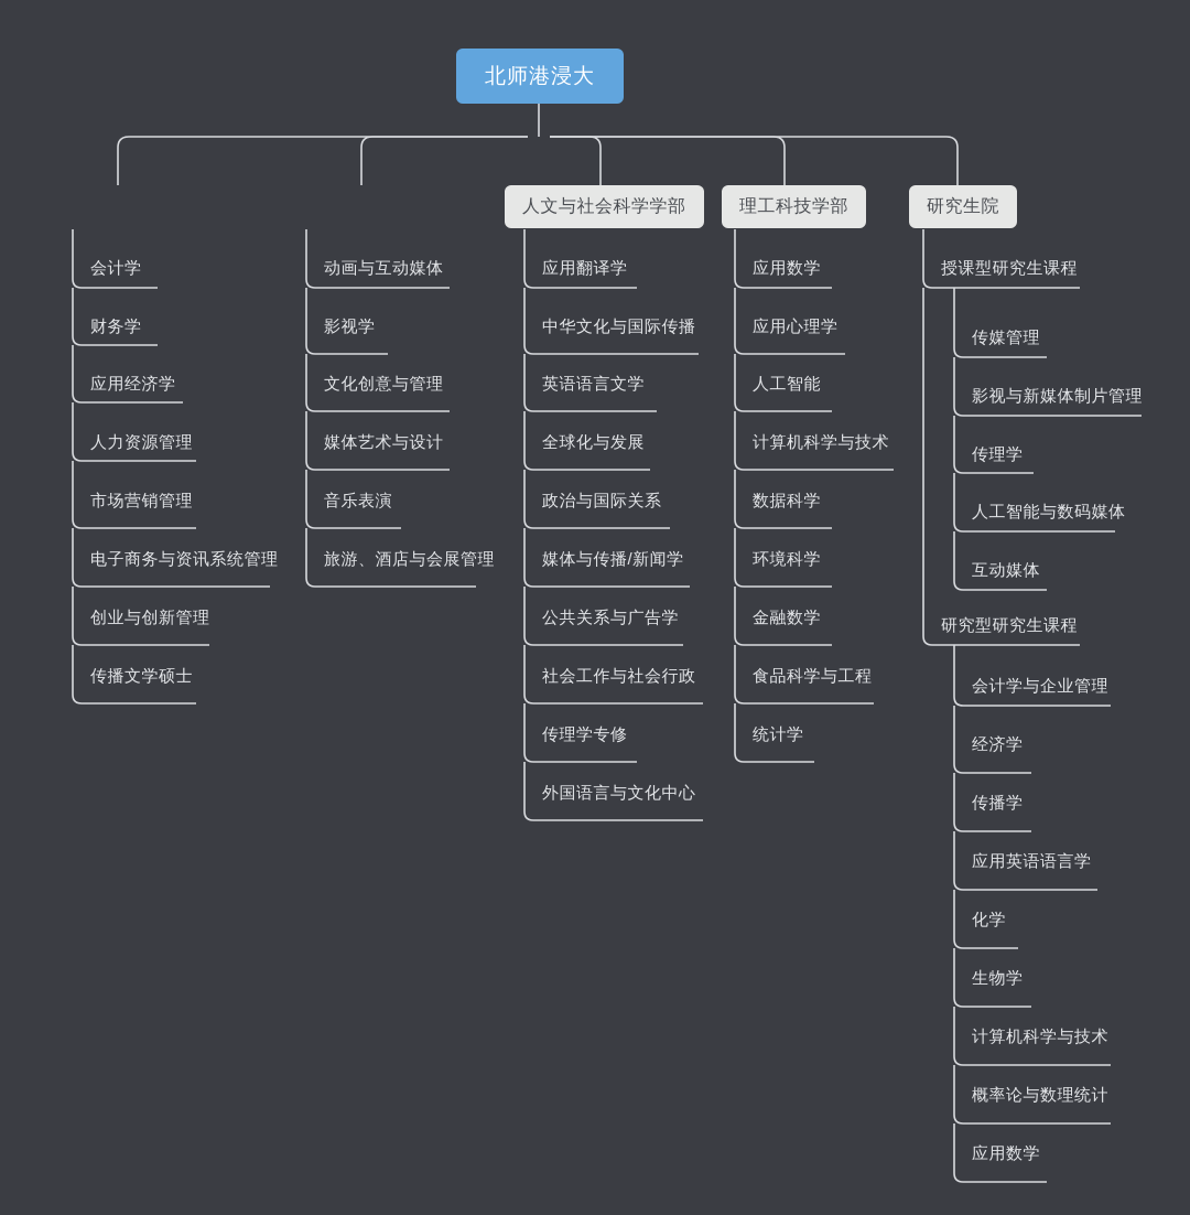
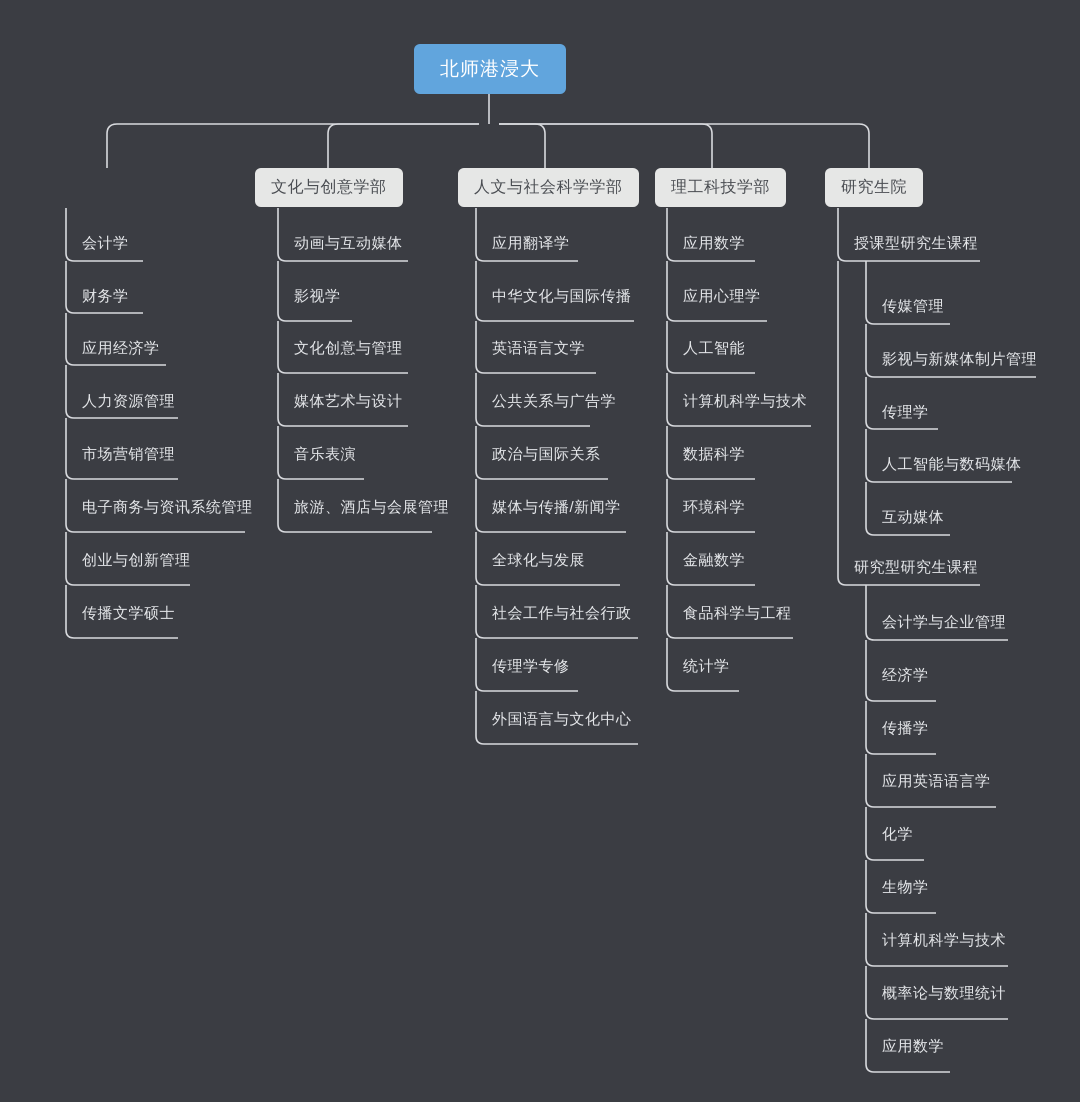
  北师港浸大
+ 文化与创意学部
  人文与社会科学学部
  理工科技学部
  研究生院
  会计学
  财务学
  应用经济学
  人力资源管理
  市场营销管理
  电子商务与资讯系统管理
  创业与创新管理
  传播文学硕士
  动画与互动媒体
  影视学
  文化创意与管理
  媒体艺术与设计
  音乐表演
  旅游、酒店与会展管理
  应用翻译学
  中华文化与国际传播
  英语语言文学
- 全球化与发展
+ 公共关系与广告学
  政治与国际关系
  媒体与传播/新闻学
- 公共关系与广告学
+ 全球化与发展
  社会工作与社会行政
  传理学专修
  外国语言与文化中心
  应用数学
  应用心理学
  人工智能
  计算机科学与技术
  数据科学
  环境科学
  金融数学
  食品科学与工程
  统计学
  授课型研究生课程
  传媒管理
  影视与新媒体制片管理
  传理学
  人工智能与数码媒体
  互动媒体
  研究型研究生课程
  会计学与企业管理
  经济学
  传播学
  应用英语语言学
  化学
  生物学
  计算机科学与技术
  概率论与数理统计
  应用数学
